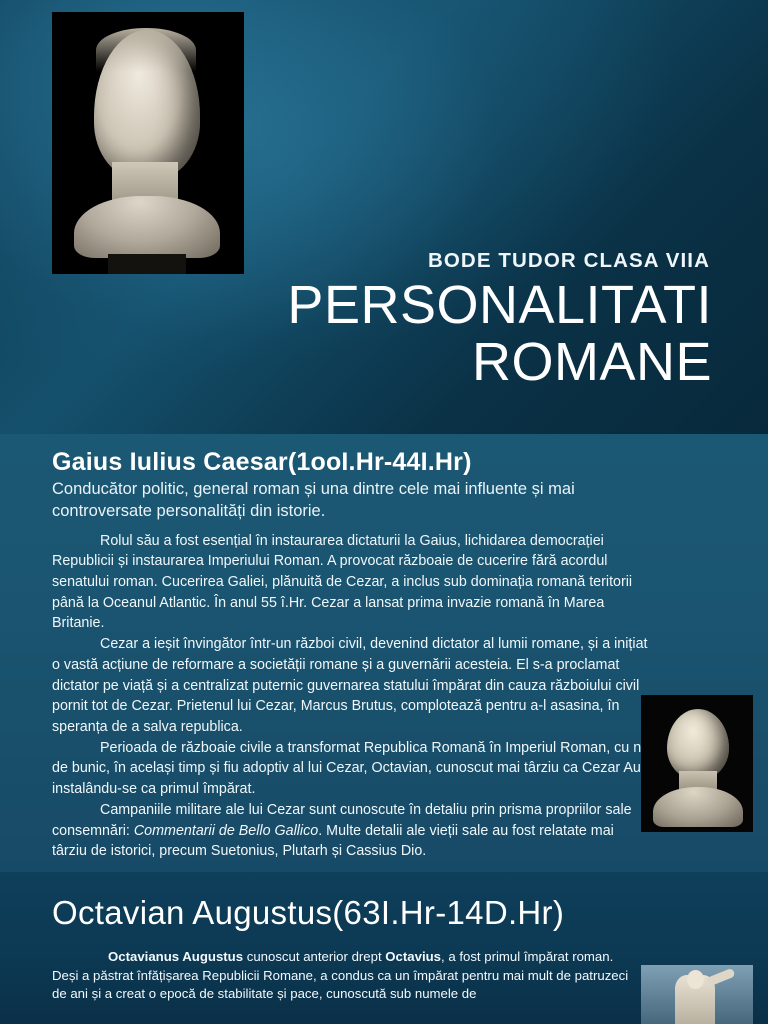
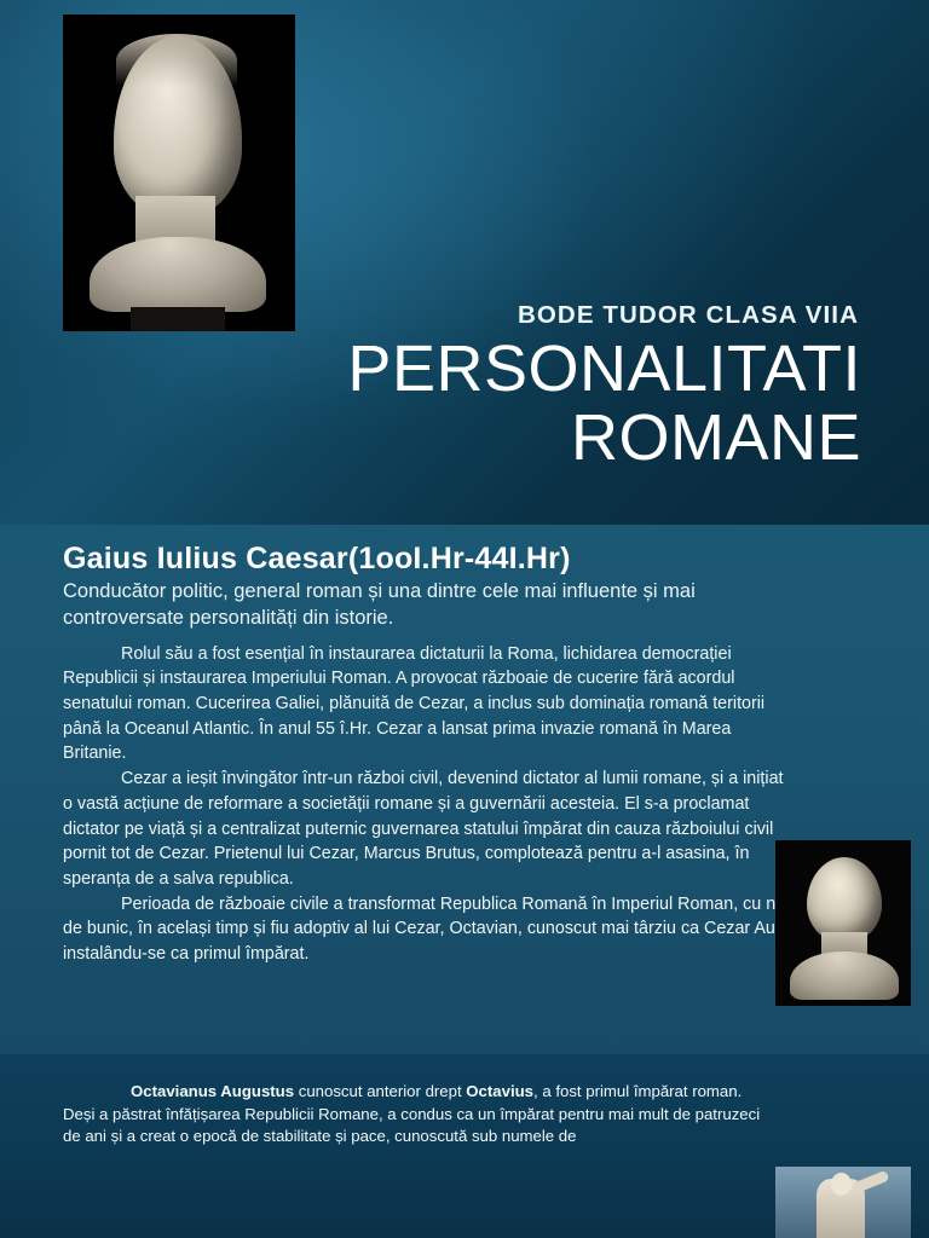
  BODE TUDOR CLASA VIIA
  PERSONALITATI
  ROMANE
  Gaius Iulius Caesar(1ooI.Hr-44I.Hr)
  Conducător politic, general roman și una dintre cele mai influente și mai controversate personalități din istorie.
- Rolul său a fost esențial în instaurarea dictaturii la Gaius, lichidarea democrației Republicii și instaurarea Imperiului Roman. A provocat războaie de cucerire fără acordul senatului roman. Cucerirea Galiei, plănuită de Cezar, a inclus sub dominația romană teritorii până la Oceanul Atlantic. În anul 55 î.Hr. Cezar a lansat prima invazie romană în Marea Britanie.
+ Rolul său a fost esențial în instaurarea dictaturii la Roma, lichidarea democrației Republicii și instaurarea Imperiului Roman. A provocat războaie de cucerire fără acordul senatului roman. Cucerirea Galiei, plănuită de Cezar, a inclus sub dominația romană teritorii până la Oceanul Atlantic. În anul 55 î.Hr. Cezar a lansat prima invazie romană în Marea Britanie.
  Cezar a ieșit învingător într-un război civil, devenind dictator al lumii romane, și a inițiat o vastă acțiune de reformare a societății romane și a guvernării acesteia. El s-a proclamat dictator pe viață și a centralizat puternic guvernarea statului împărat din cauza războiului civil pornit tot de Cezar. Prietenul lui Cezar, Marcus Brutus, complotează pentru a-l asasina, în speranța de a salva republica.
  Perioada de războaie civile a transformat Republica Romană în Imperiul Roman, cu n de bunic, în același timp și fiu adoptiv al lui Cezar, Octavian, cunoscut mai târziu ca Cezar Au instalându-se ca primul împărat.
- Campaniile militare ale lui Cezar sunt cunoscute în detaliu prin prisma propriilor sale consemnări: Commentarii de Bello Gallico. Multe detalii ale vieții sale au fost relatate mai târziu de istorici, precum Suetonius, Plutarh și Cassius Dio.
- Octavian Augustus(63I.Hr-14D.Hr)
  Octavianus Augustus cunoscut anterior drept Octavius, a fost primul împărat roman. Deși a păstrat înfățișarea Republicii Romane, a condus ca un împărat pentru mai mult de patruzeci de ani și a creat o epocă de stabilitate și pace, cunoscută sub numele de
